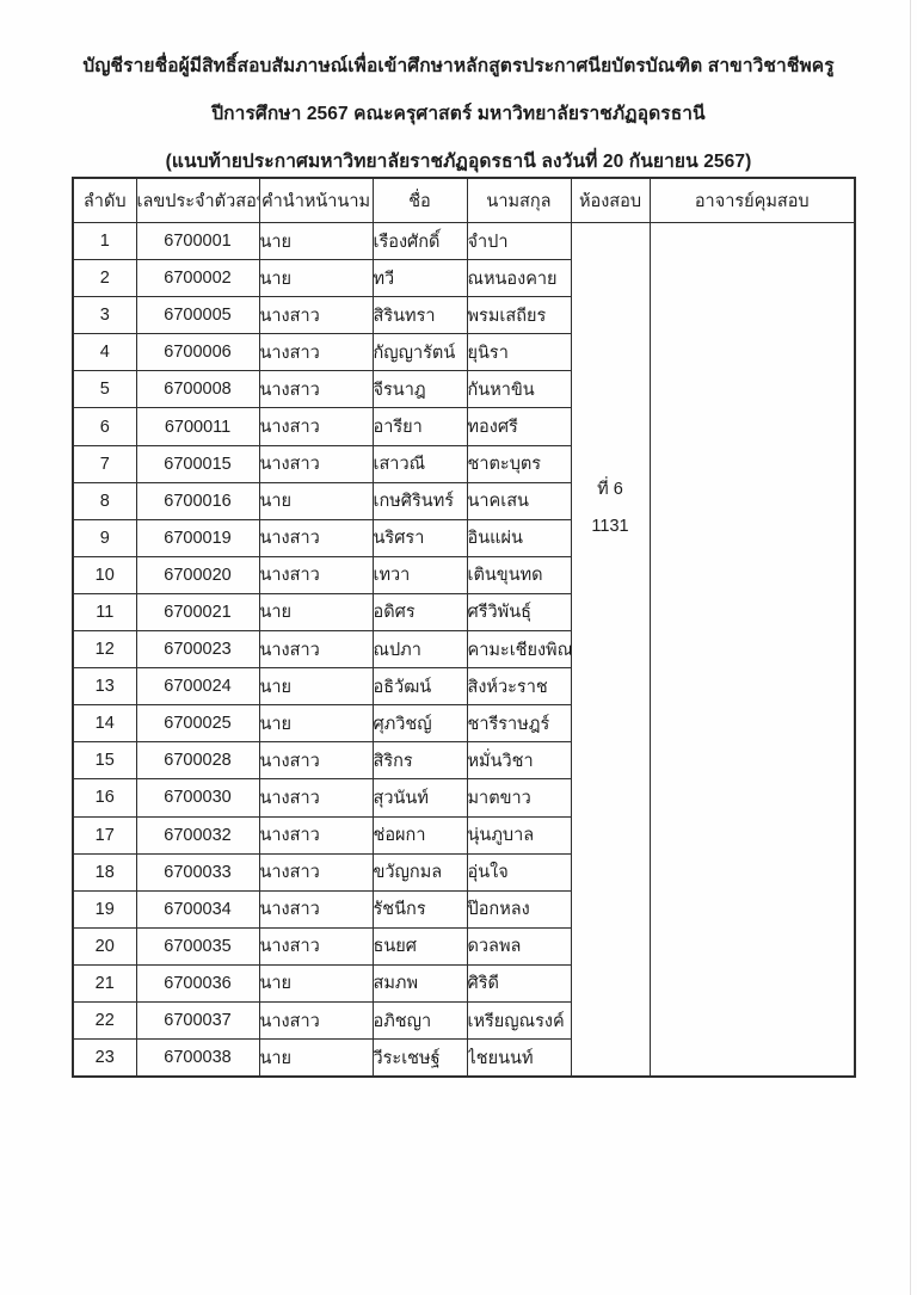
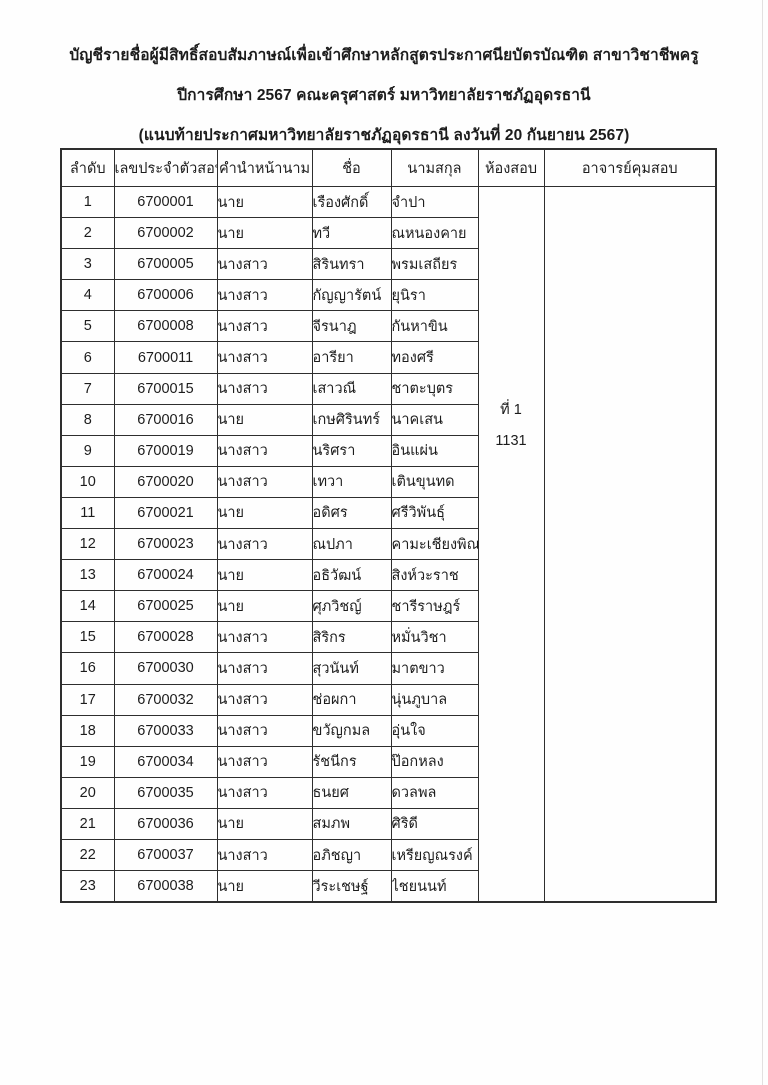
  บัญชีรายชื่อผู้มีสิทธิ์สอบสัมภาษณ์เพื่อเข้าศึกษาหลักสูตรประกาศนียบัตรบัณฑิต สาขาวิชาชีพครู
  ปีการศึกษา 2567 คณะครุศาสตร์ มหาวิทยาลัยราชภัฏอุดรธานี
  (แนบท้ายประกาศมหาวิทยาลัยราชภัฏอุดรธานี ลงวันที่ 20 กันยายน 2567)
  ลำดับ	เลขประจำตัวสอ	คำนำหน้านาม	ชื่อ	นามสกุล	ห้องสอบ	อาจารย์คุมสอบ
- 1	6700001	นาย	เรืองศักดิ์	จำปา	ที่ 61131
+ 1	6700001	นาย	เรืองศักดิ์	จำปา	ที่ 11131
  2	6700002	นาย	ทวี	ณหนองคาย
  3	6700005	นางสาว	สิรินทรา	พรมเสถียร
  4	6700006	นางสาว	กัญญารัตน์	ยุนิรา
  5	6700008	นางสาว	จีรนาฎ	กันหาขิน
  6	6700011	นางสาว	อารียา	ทองศรี
  7	6700015	นางสาว	เสาวณี	ชาตะบุตร
  8	6700016	นาย	เกษศิรินทร์	นาคเสน
  9	6700019	นางสาว	นริศรา	อินแผ่น
  10	6700020	นางสาว	เทวา	เตินขุนทด
  11	6700021	นาย	อดิศร	ศรีวิพันธุ์
  12	6700023	นางสาว	ณปภา	คามะเชียงพิณ
  13	6700024	นาย	อธิวัฒน์	สิงห์วะราช
  14	6700025	นาย	ศุภวิชญ์	ชารีราษฎร์
  15	6700028	นางสาว	สิริกร	หมั่นวิชา
  16	6700030	นางสาว	สุวนันท์	มาตขาว
  17	6700032	นางสาว	ช่อผกา	นุ่นภูบาล
  18	6700033	นางสาว	ขวัญกมล	อุ่นใจ
  19	6700034	นางสาว	รัชนีกร	ป๊อกหลง
  20	6700035	นางสาว	ธนยศ	ดวลพล
  21	6700036	นาย	สมภพ	ศิริดี
  22	6700037	นางสาว	อภิชญา	เหรียญณรงค์
  23	6700038	นาย	วีระเชษฐ์	ไชยนนท์
